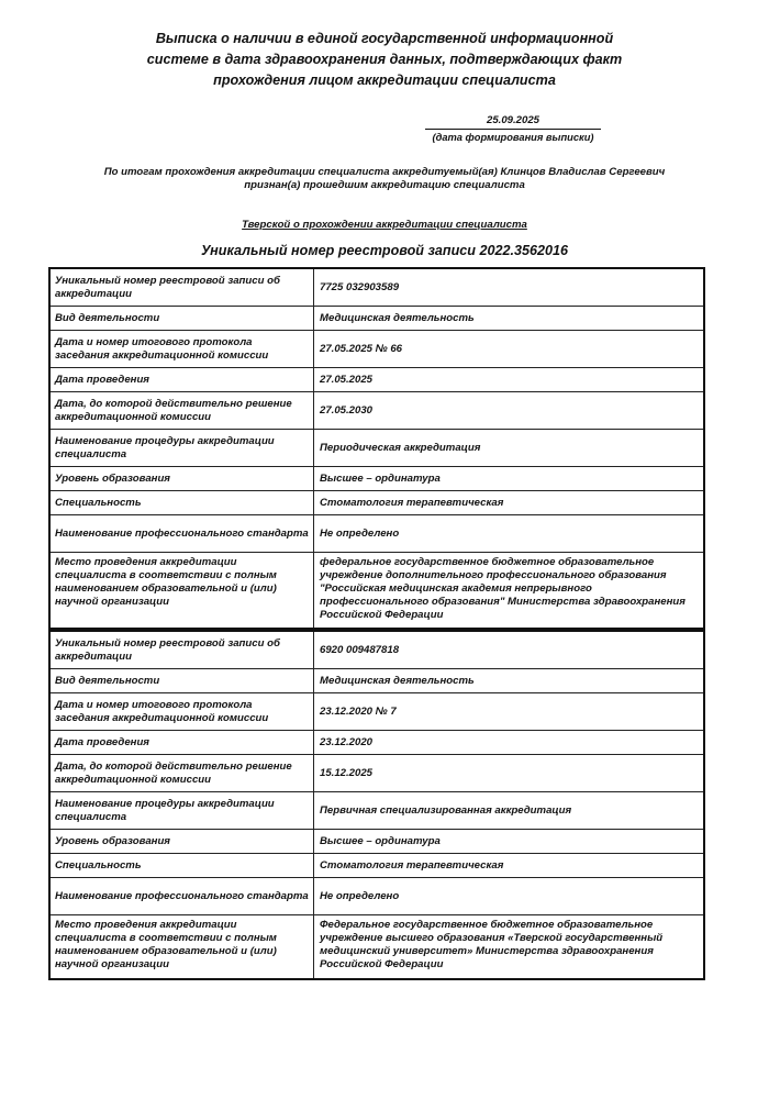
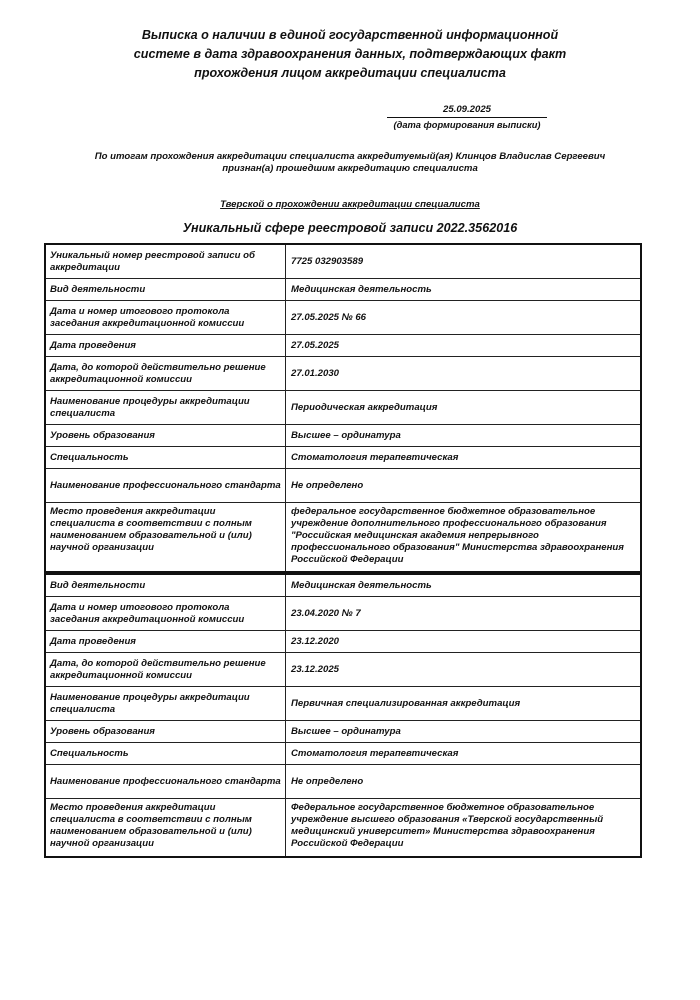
  Выписка о наличии в единой государственной информационной
  системе в дата здравоохранения данных, подтверждающих факт
  прохождения лицом аккредитации специалиста
  25.09.2025
  (дата формирования выписки)
  По итогам прохождения аккредитации специалиста аккредитуемый(ая) Клинцов Владислав Сергеевич
  признан(а) прошедшим аккредитацию специалиста
  Тверской о прохождении аккредитации специалиста
- Уникальный номер реестровой записи 2022.3562016
+ Уникальный сфере реестровой записи 2022.3562016
  Уникальный номер реестровой записи об аккредитации	7725 032903589
  Вид деятельности	Медицинская деятельность
  Дата и номер итогового протокола заседания аккредитационной комиссии	27.05.2025 № 66
  Дата проведения	27.05.2025
- Дата, до которой действительно решение аккредитационной комиссии	27.05.2030
+ Дата, до которой действительно решение аккредитационной комиссии	27.01.2030
  Наименование процедуры аккредитации специалиста	Периодическая аккредитация
  Уровень образования	Высшее – ординатура
  Специальность	Стоматология терапевтическая
  Наименование профессионального стандарта	Не определено
  Место проведения аккредитации специалиста в соответствии с полным наименованием образовательной и (или) научной организации	федеральное государственное бюджетное образовательное учреждение дополнительного профессионального образования "Российская медицинская академия непрерывного профессионального образования" Министерства здравоохранения Российской Федерации
- Уникальный номер реестровой записи об аккредитации	6920 009487818
  Вид деятельности	Медицинская деятельность
- Дата и номер итогового протокола заседания аккредитационной комиссии	23.12.2020 № 7
+ Дата и номер итогового протокола заседания аккредитационной комиссии	23.04.2020 № 7
  Дата проведения	23.12.2020
- Дата, до которой действительно решение аккредитационной комиссии	15.12.2025
+ Дата, до которой действительно решение аккредитационной комиссии	23.12.2025
  Наименование процедуры аккредитации специалиста	Первичная специализированная аккредитация
  Уровень образования	Высшее – ординатура
  Специальность	Стоматология терапевтическая
  Наименование профессионального стандарта	Не определено
  Место проведения аккредитации специалиста в соответствии с полным наименованием образовательной и (или) научной организации	Федеральное государственное бюджетное образовательное учреждение высшего образования «Тверской государственный медицинский университет» Министерства здравоохранения Российской Федерации
